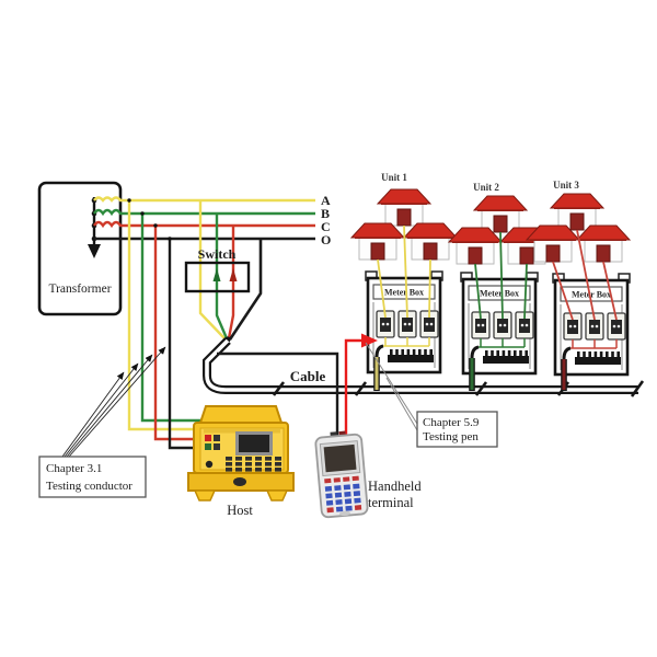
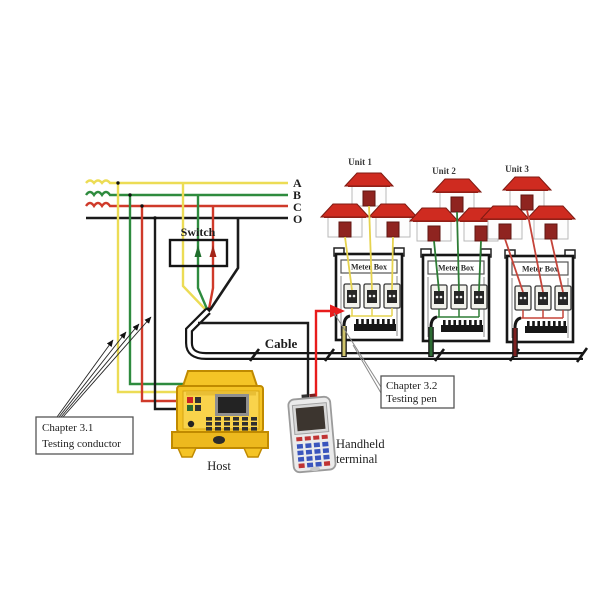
- Transformer
  A
  B
  C
  O
  Switch
  Cable
  Meter Box
  Meter Box
  Meter Box
  Unit 1
  Unit 2
  Unit 3
  Host
  Handheld
  terminal
  Chapter 3.1
  Testing conductor
- Chapter 5.9
+ Chapter 3.2
  Testing pen
